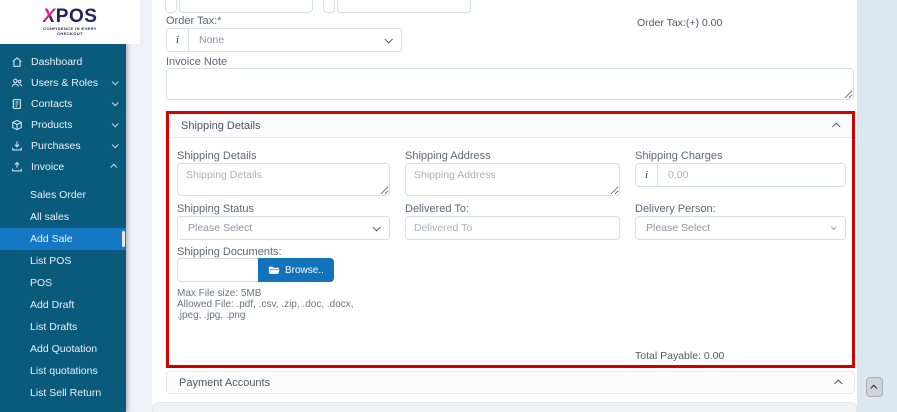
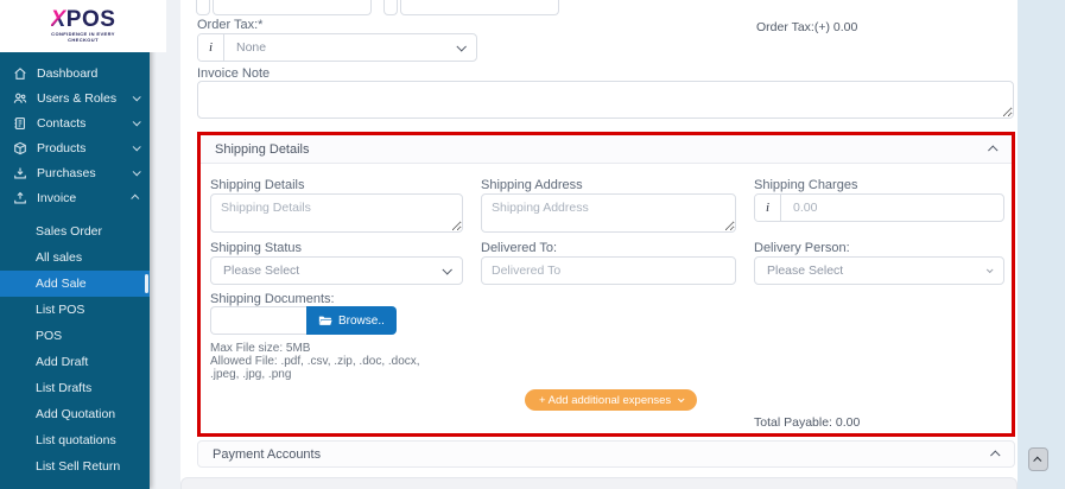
  Dashboard
  Users & Roles
  Contacts
  Products
  Purchases
  Invoice
  Sales Order
  All sales
  Add Sale
  List POS
  POS
  Add Draft
  List Drafts
  Add Quotation
  List quotations
  List Sell Return
  XPOS
  Order Tax:*
  i
  None
  Order Tax:(+) 0.00
  Invoice Note
  Shipping Details
  Shipping Details
  Shipping Details
  Shipping Address
  Shipping Address
  Shipping Charges
  i
  0.00
  Shipping Status
  Please Select
  Delivered To:
  Delivered To
  Delivery Person:
  Please Select
  Shipping Documents:
  Browse..
  Max File size: 5MB
  Allowed File: .pdf, .csv, .zip, .doc, .docx,
  .jpeg, .jpg, .png
+ + Add additional expenses
  Total Payable: 0.00
  Payment Accounts
